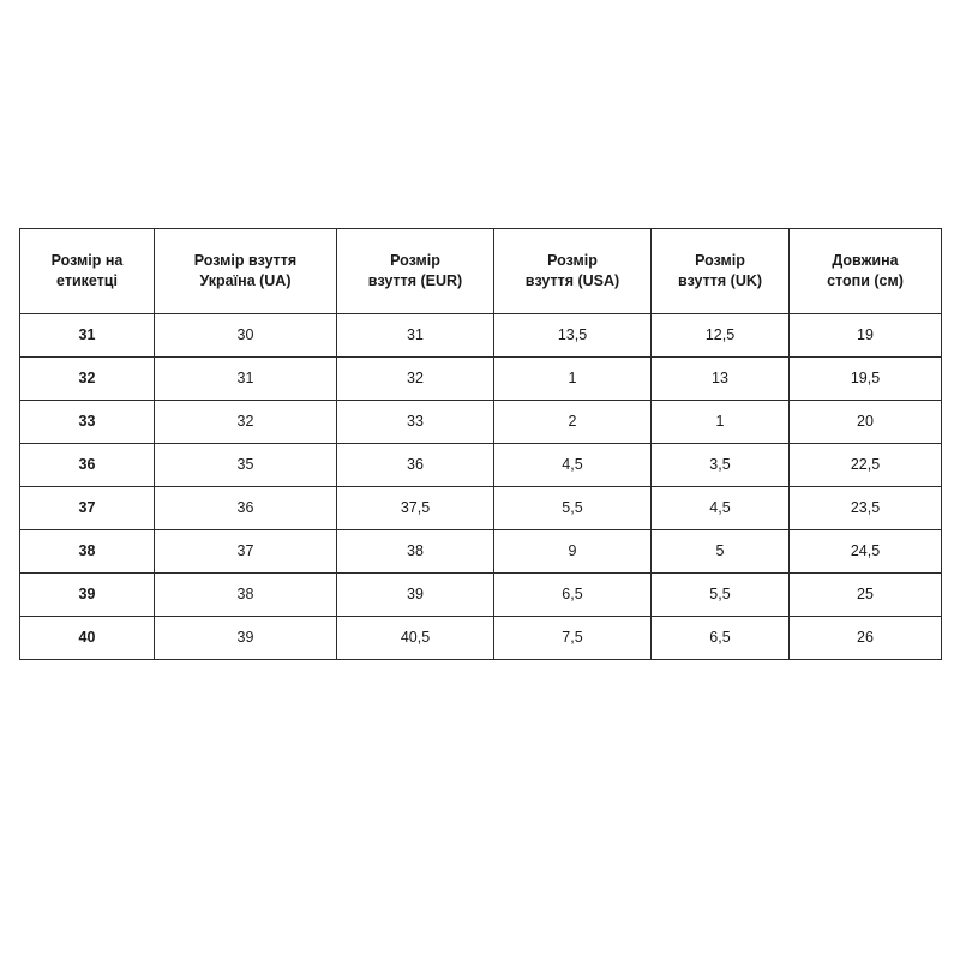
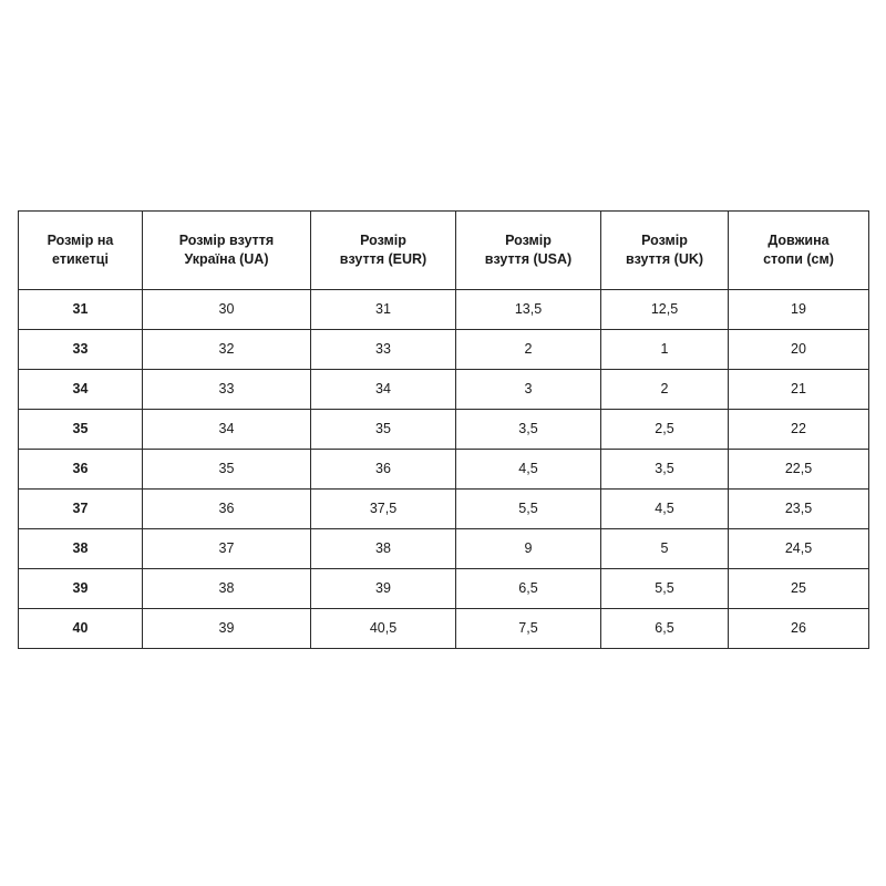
  Розмір на етикетці	Розмір взуття Україна (UA)	Розмір взуття (EUR)	Розмір взуття (USA)	Розмір взуття (UK)	Довжина стопи (см)
  31	30	31	13,5	12,5	19
- 32	31	32	1	13	19,5
  33	32	33	2	1	20
+ 34	33	34	3	2	21
+ 35	34	35	3,5	2,5	22
  36	35	36	4,5	3,5	22,5
  37	36	37,5	5,5	4,5	23,5
  38	37	38	9	5	24,5
  39	38	39	6,5	5,5	25
  40	39	40,5	7,5	6,5	26
